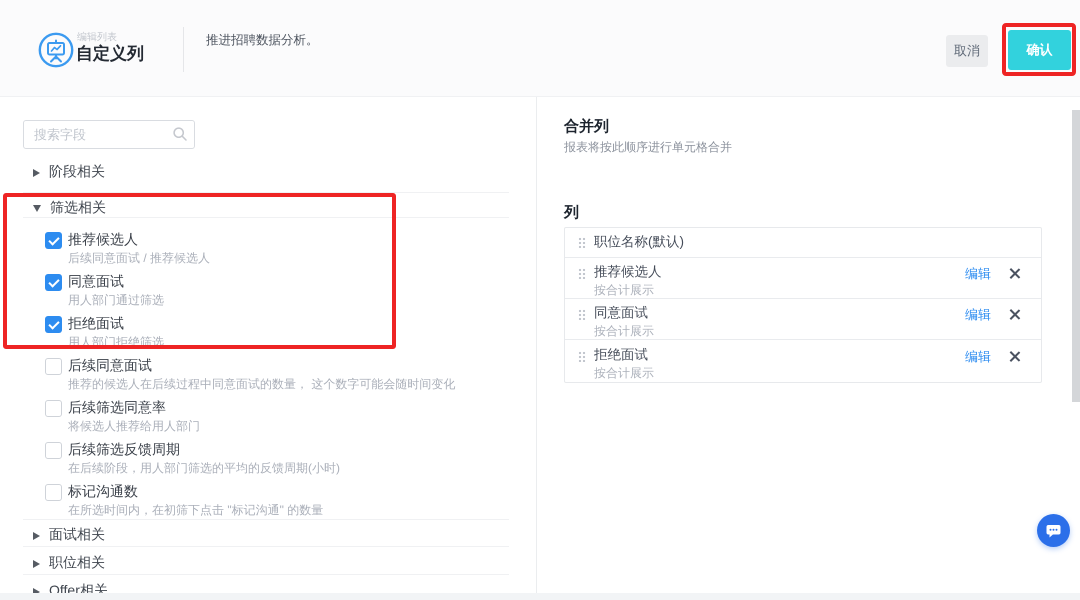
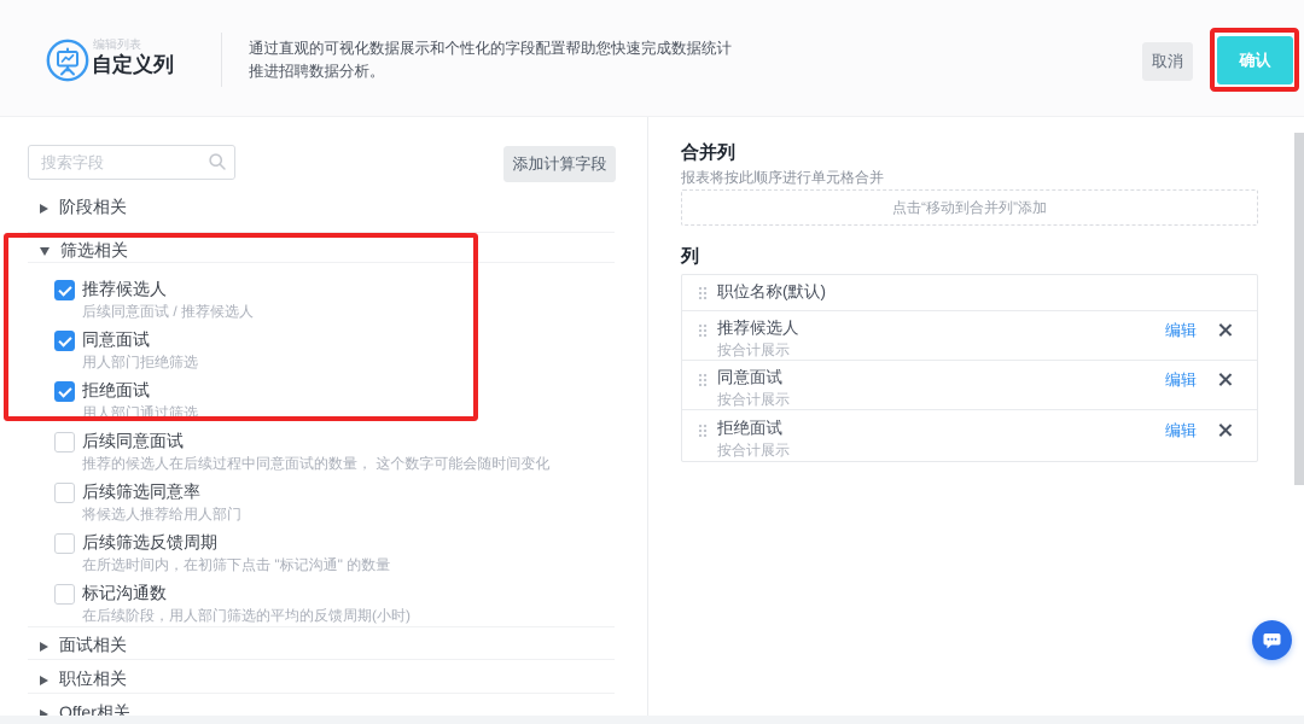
  编辑列表
  自定义列
+ 通过直观的可视化数据展示和个性化的字段配置帮助您快速完成数据统计
  推进招聘数据分析。
  取消
  确认
  搜索字段
+ 添加计算字段
  阶段相关
  筛选相关
  推荐候选人
  后续同意面试 / 推荐候选人
  同意面试
- 用人部门通过筛选
+ 用人部门拒绝筛选
  拒绝面试
- 用人部门拒绝筛选
+ 用人部门通过筛选
  后续同意面试
  推荐的候选人在后续过程中同意面试的数量， 这个数字可能会随时间变化
  后续筛选同意率
  将候选人推荐给用人部门
  后续筛选反馈周期
- 在后续阶段，用人部门筛选的平均的反馈周期(小时)
+ 在所选时间内，在初筛下点击 "标记沟通" 的数量
  标记沟通数
- 在所选时间内，在初筛下点击 "标记沟通" 的数量
+ 在后续阶段，用人部门筛选的平均的反馈周期(小时)
  面试相关
  职位相关
  Offer相关
  合并列
  报表将按此顺序进行单元格合并
+ 点击“移动到合并列”添加
  列
  职位名称(默认)
  推荐候选人
  按合计展示
  编辑
  同意面试
  按合计展示
  编辑
  拒绝面试
  按合计展示
  编辑
